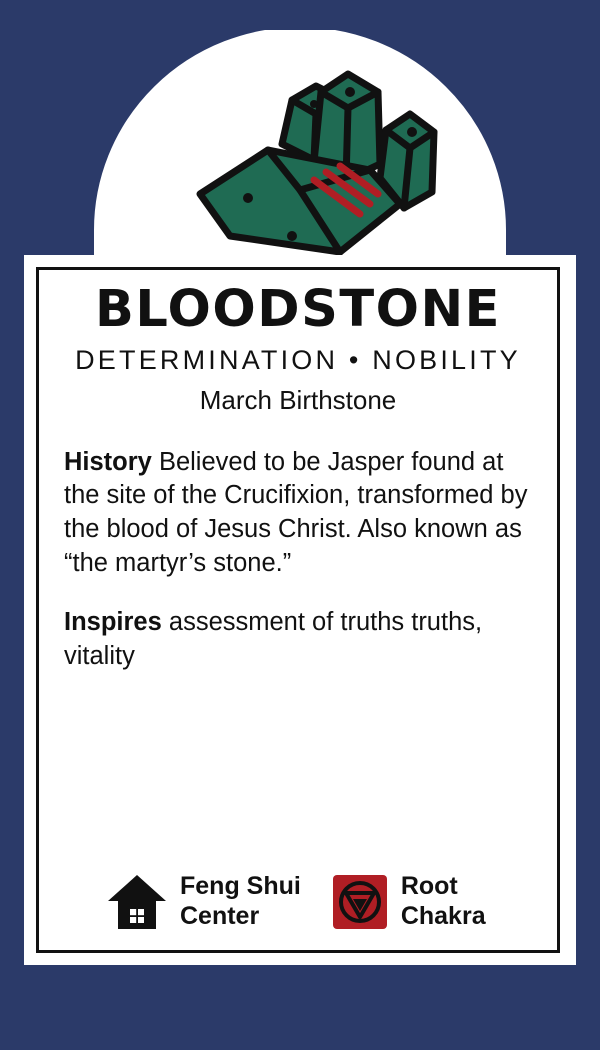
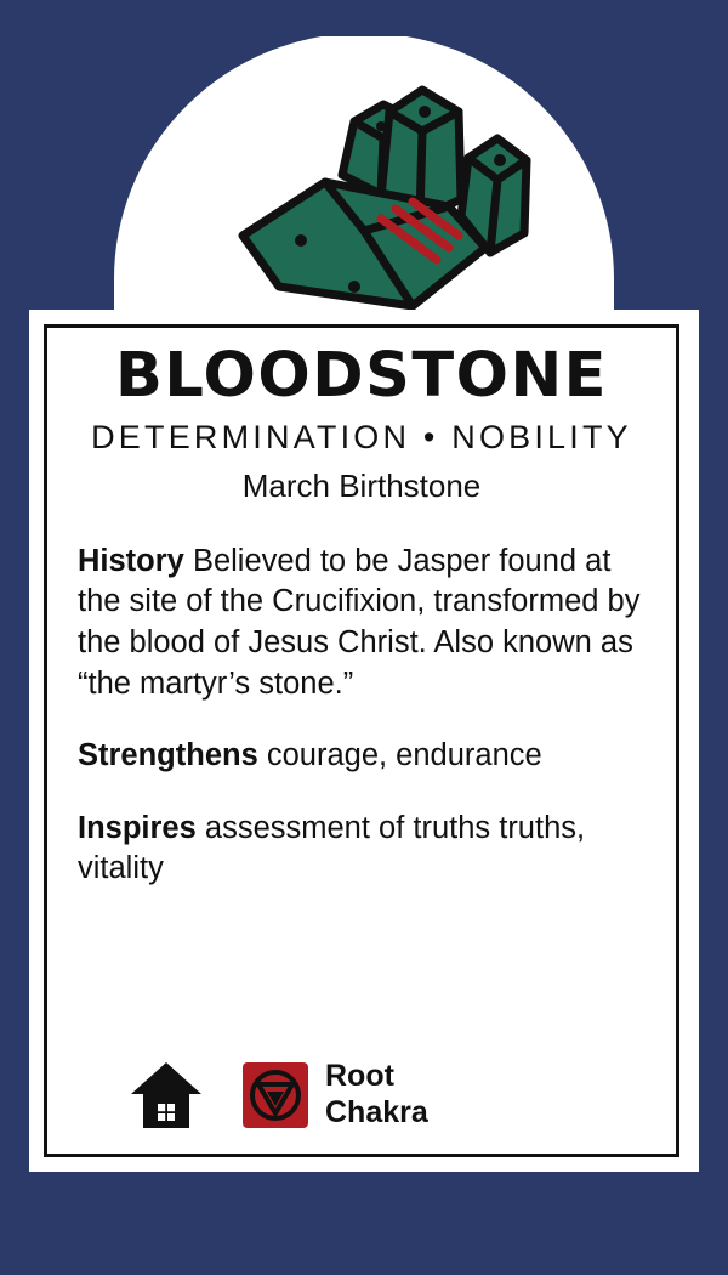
  BLOODSTONE
  DETERMINATION • NOBILITY
  March Birthstone
  History Believed to be Jasper found at the site of the Crucifixion, transformed by the blood of Jesus Christ. Also known as “the martyr’s stone.”
+ Strengthens courage, endurance
  Inspires assessment of truths truths, vitality
- Feng Shui
- Center
  Root
  Chakra
